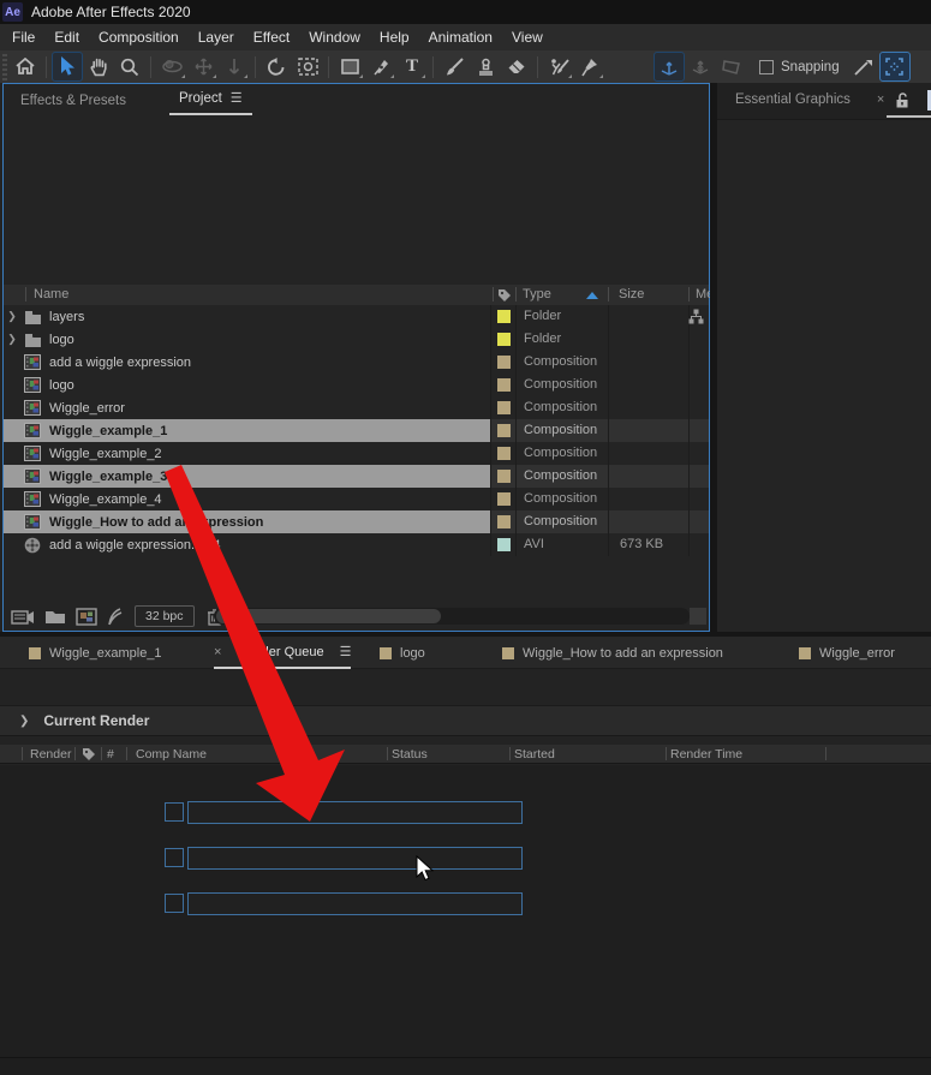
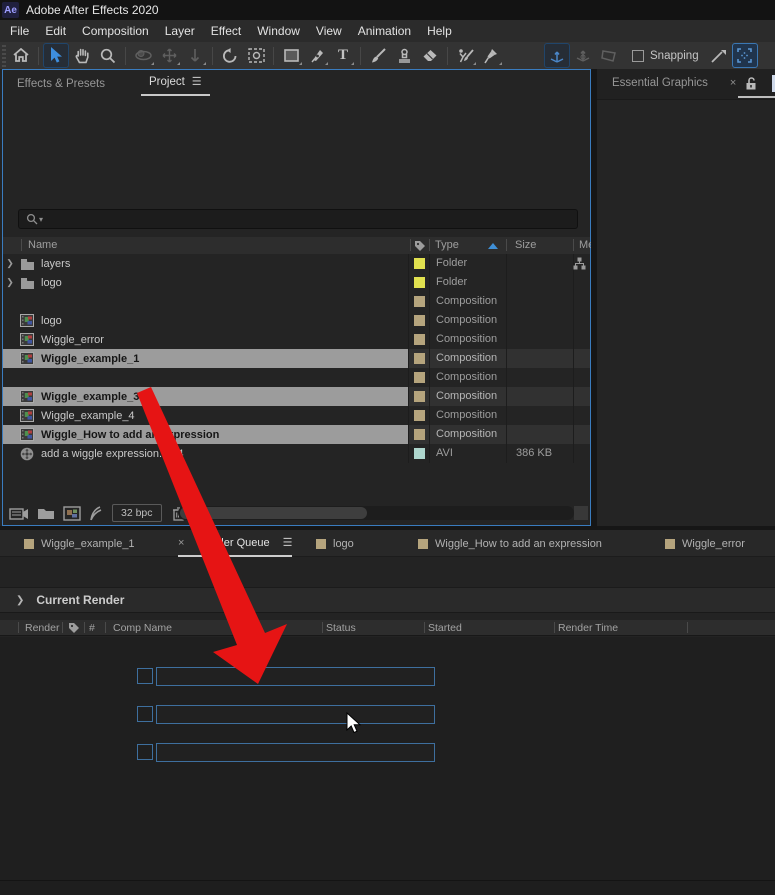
  Ae
  Adobe After Effects 2020
  File
  Edit
  Composition
  Layer
  Effect
  Window
- Help
+ View
  Animation
- View
+ Help
  T
  Snapping
  Effects & Presets
  Project
  ☰
+ ▾
  Name
  Type
  Size
  ❯
  layers
  Folder
  ❯
  logo
  Folder
- add a wiggle expression
  Composition
  logo
  Composition
  Wiggle_error
  Composition
  Wiggle_example_1
  Composition
- Wiggle_example_2
  Composition
  Wiggle_example_3
  Composition
  Wiggle_example_4
  Composition
  Wiggle_How to add apression
  Composition
  add a wiggle expression.
  AVI
- 673 KB
+ 386 KB
  32 bpc
  Essential Graphics
  ×
  Wiggle_example_1
  ×
  ☰
  logo
  Wiggle_How to add an expression
  Wiggle_error
  ❯
  Current Render
  Render
  #
  Comp Name
  Status
  Started
  Render Time
